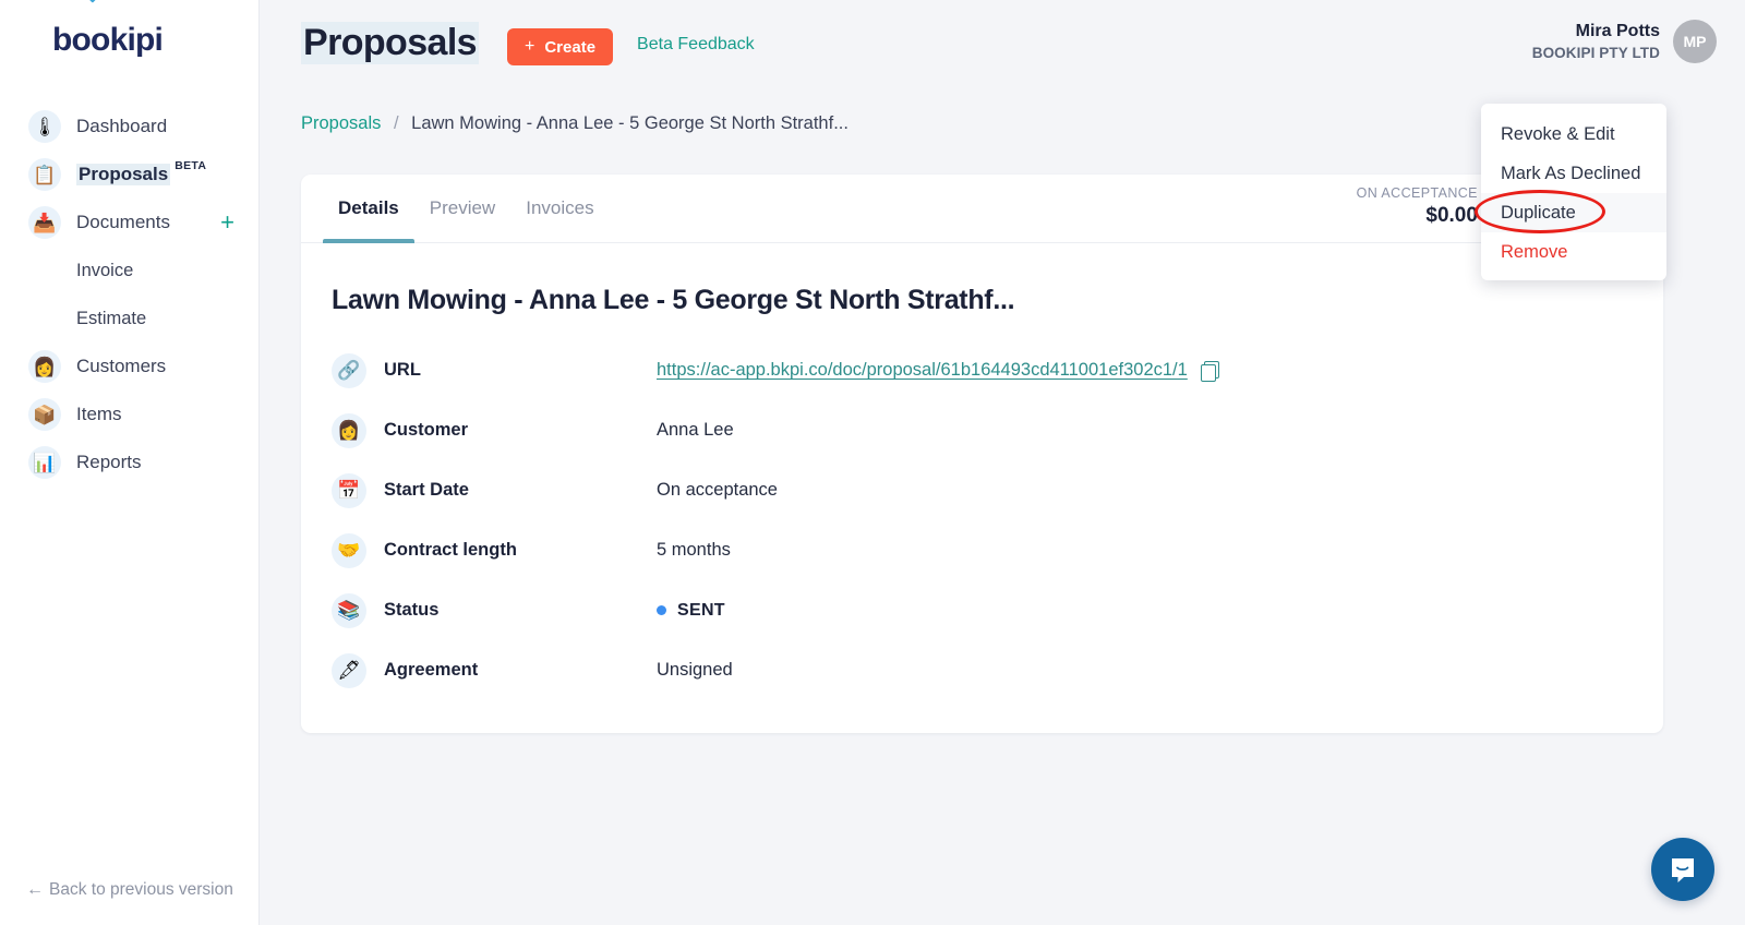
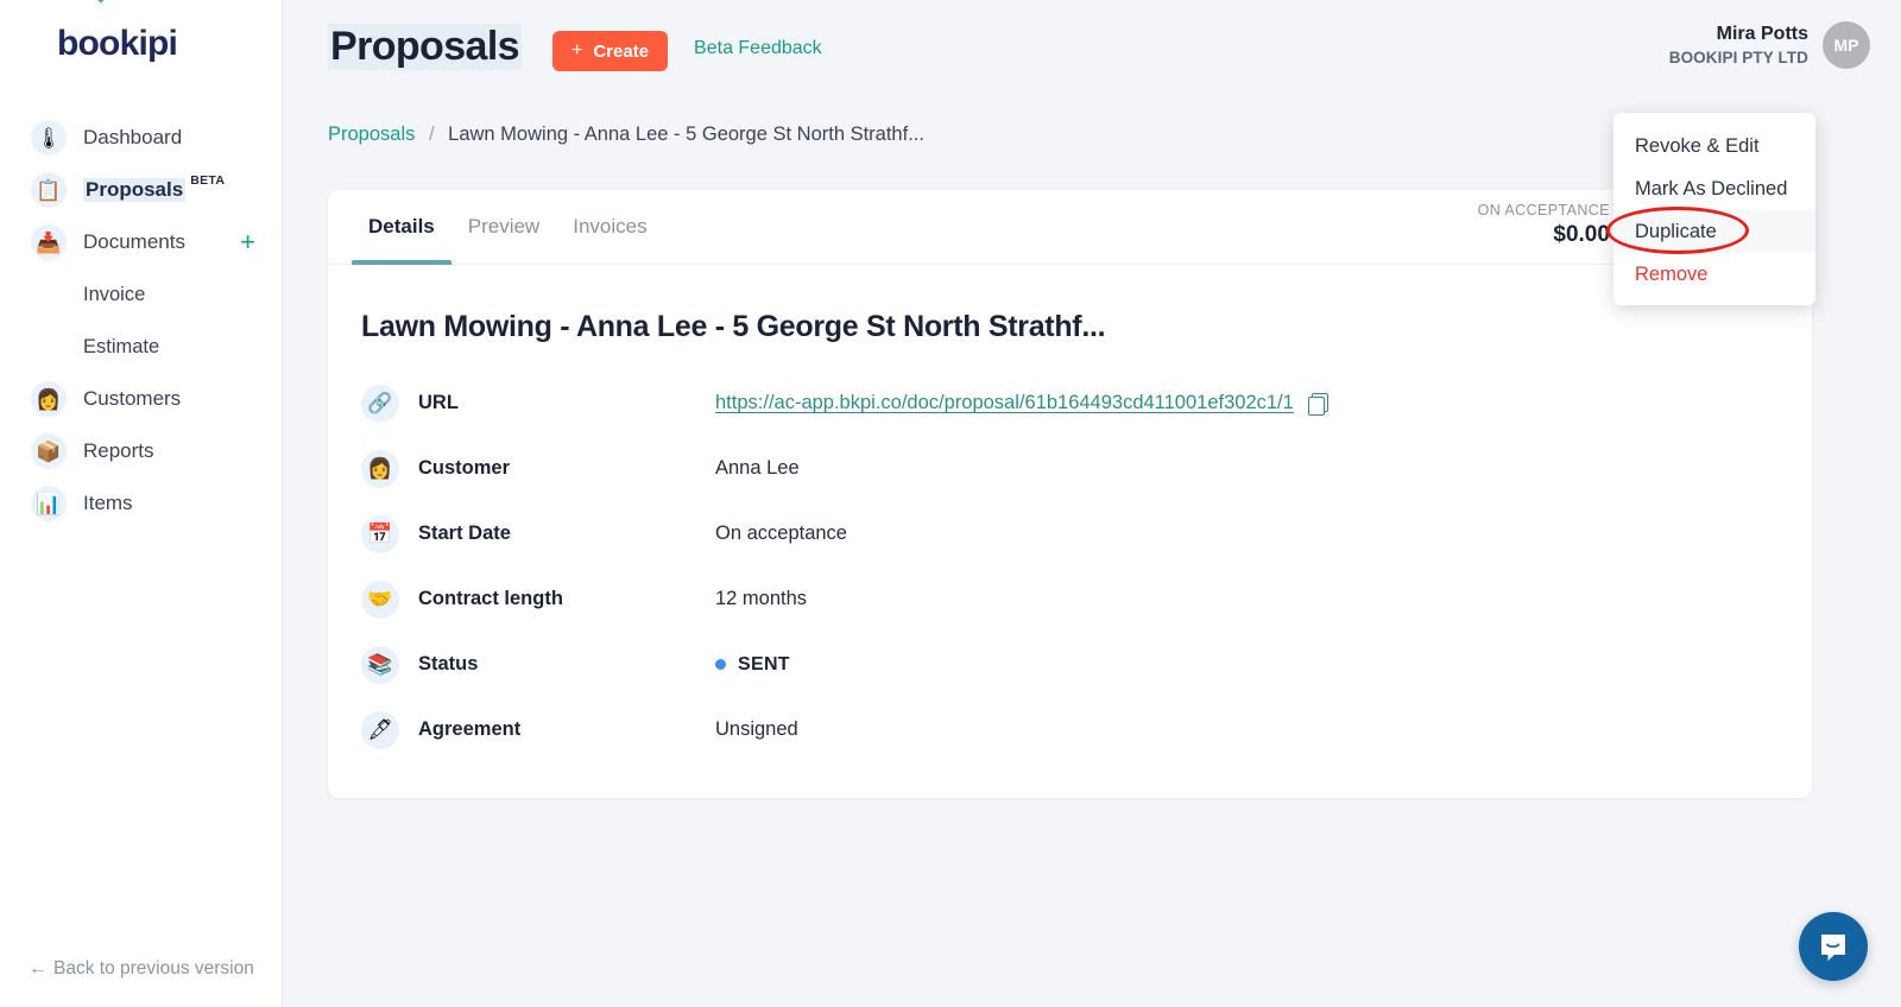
  bookipi
  🌡
  Dashboard
  📋
  Proposals
  BETA
  📥
  Documents
  +
  Invoice
  Estimate
  👩
  Customers
  📦
- Items
+ Reports
  📊
- Reports
+ Items
  ← Back to previous version
  Proposals
  +
  Create
  Beta Feedback
  Mira Potts
  BOOKIPI PTY LTD
  MP
  Proposals / Lawn Mowing - Anna Lee - 5 George St North Strathf...
  Details
  Preview
  Invoices
  ON ACCEPTANCE
  $0.00
  Lawn Mowing - Anna Lee - 5 George St North Strathf...
  🔗
  URL
  https://ac-app.bkpi.co/doc/proposal/61b164493cd411001ef302c1/1
  👩
  Customer
  Anna Lee
  📅
  Start Date
  On acceptance
  🤝
  Contract length
- 5 months
+ 12 months
  📚
  Status
  SENT
  🖋
  Agreement
  Unsigned
  Revoke & Edit
  Mark As Declined
  Duplicate
  Remove
